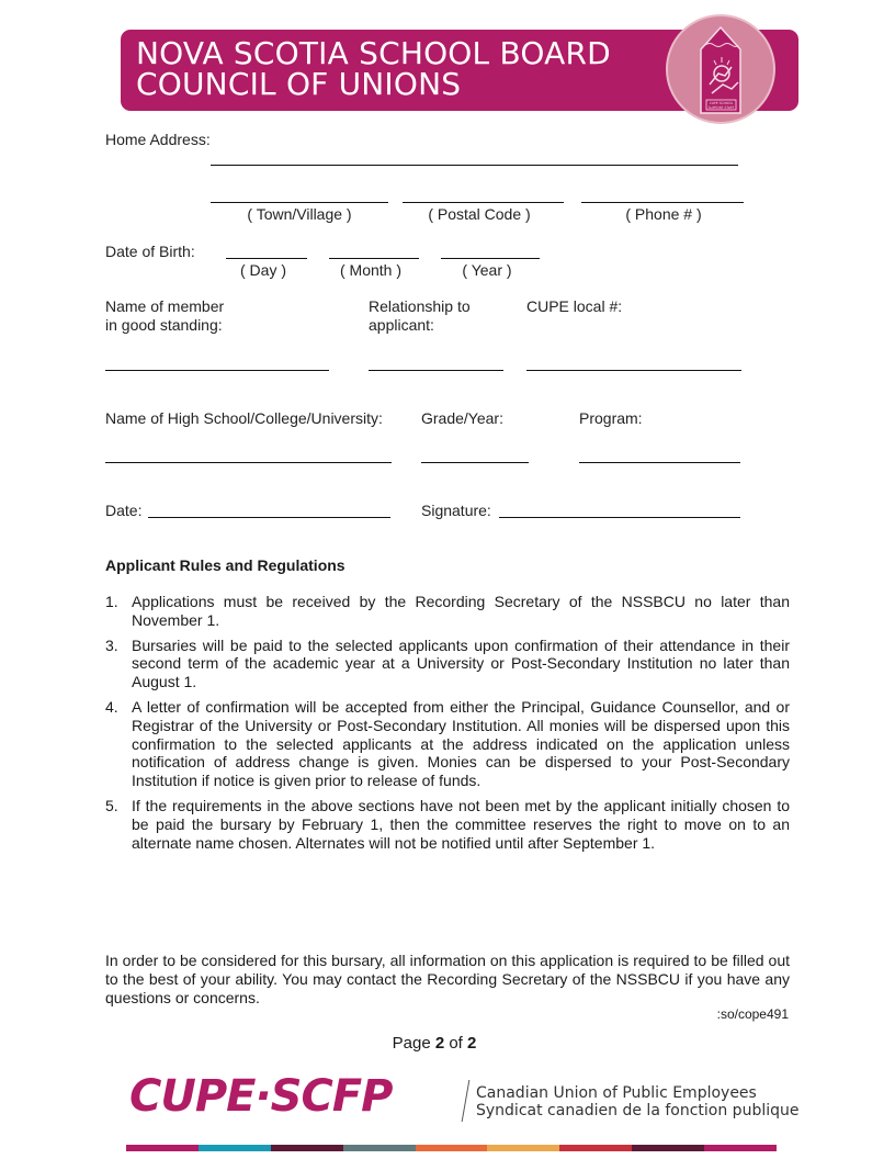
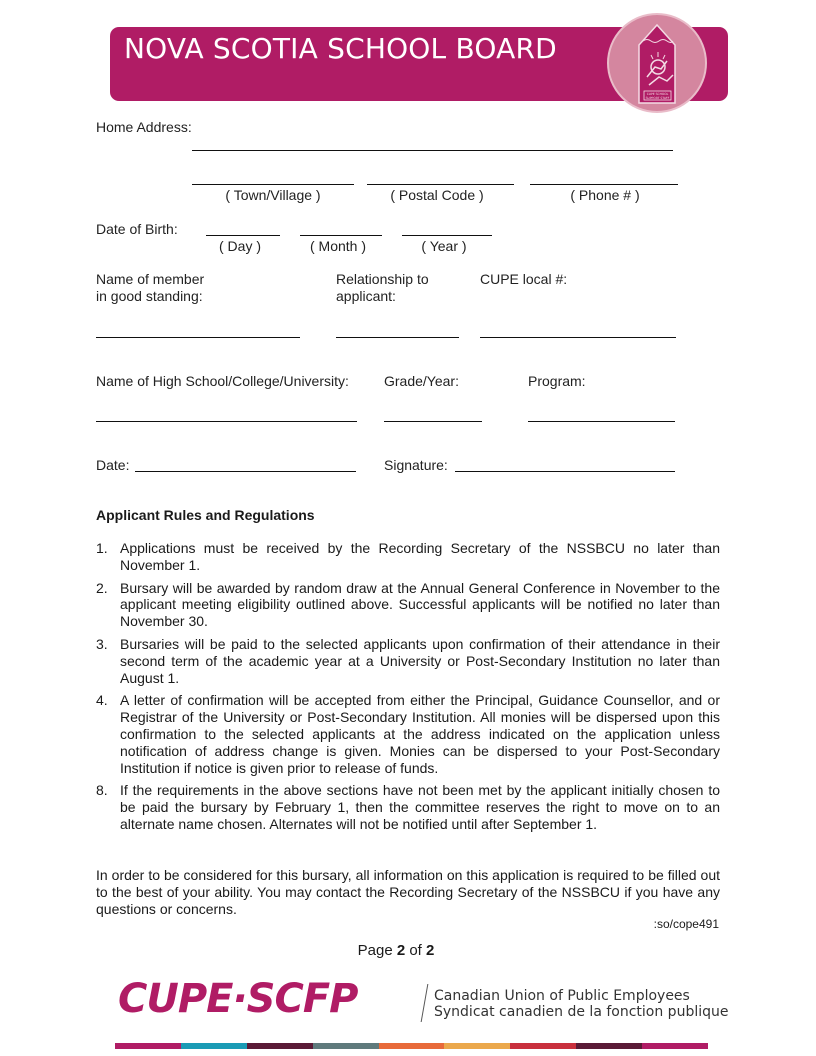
  NOVA SCOTIA SCHOOL BOARD
- COUNCIL OF UNIONS
  Home Address:
  ( Town/Village )
  ( Postal Code )
  ( Phone # )
  Date of Birth:
  ( Day )
  ( Month )
  ( Year )
  Name of member
  in good standing:
  Relationship to
  applicant:
  CUPE local #:
  Name of High School/College/University:
  Grade/Year:
  Program:
  Date:
  Signature:
  Applicant Rules and Regulations
  1.
  Applications must be received by the Recording Secretary of the NSSBCU no later than November 1.
+ 2.
+ Bursary will be awarded by random draw at the Annual General Conference in November to the applicant meeting eligibility outlined above. Successful applicants will be notified no later than November 30.
  3.
  Bursaries will be paid to the selected applicants upon confirmation of their attendance in their second term of the academic year at a University or Post-Secondary Institution no later than August 1.
  4.
  A letter of confirmation will be accepted from either the Principal, Guidance Counsellor, and or Registrar of the University or Post-Secondary Institution. All monies will be dispersed upon this confirmation to the selected applicants at the address indicated on the application unless notification of address change is given. Monies can be dispersed to your Post-Secondary Institution if notice is given prior to release of funds.
- 5.
+ 8.
  If the requirements in the above sections have not been met by the applicant initially chosen to be paid the bursary by February 1, then the committee reserves the right to move on to an alternate name chosen. Alternates will not be notified until after September 1.
  In order to be considered for this bursary, all information on this application is required to be filled out to the best of your ability. You may contact the Recording Secretary of the NSSBCU if you have any questions or concerns.
  :so/cope491
  Page 2 of 2
  CUPE·SCFP
  Canadian Union of Public Employees
  Syndicat canadien de la fonction publique
